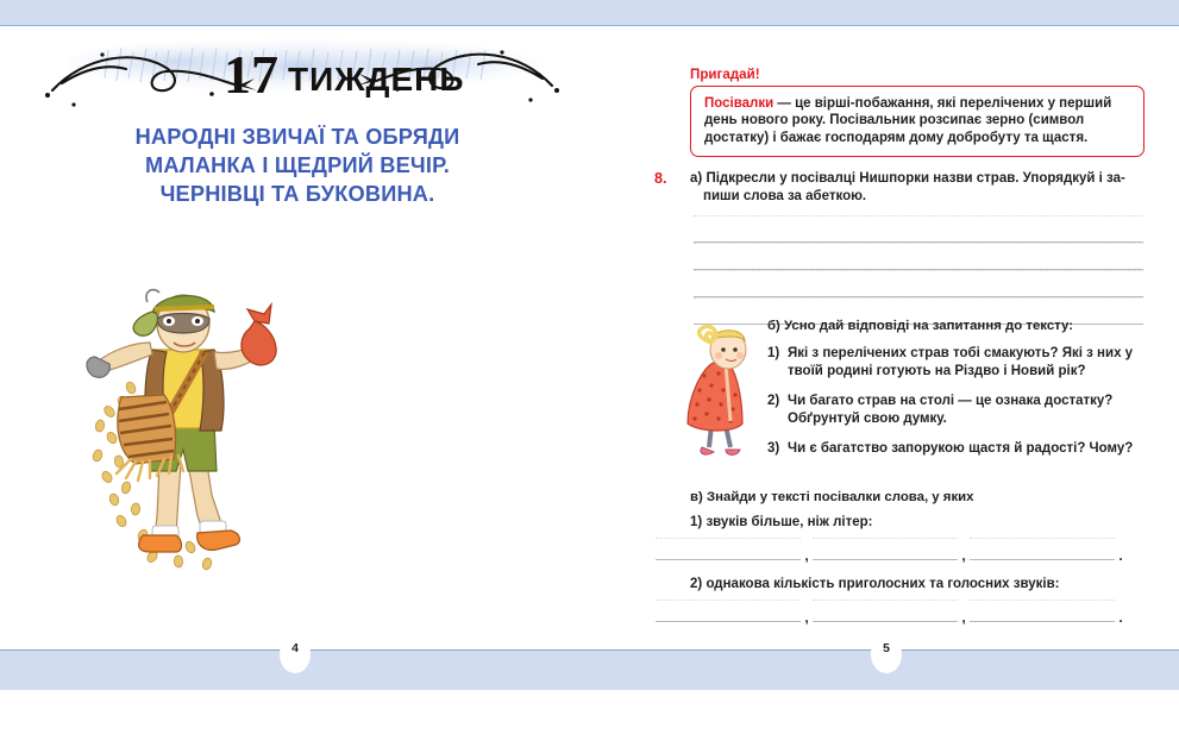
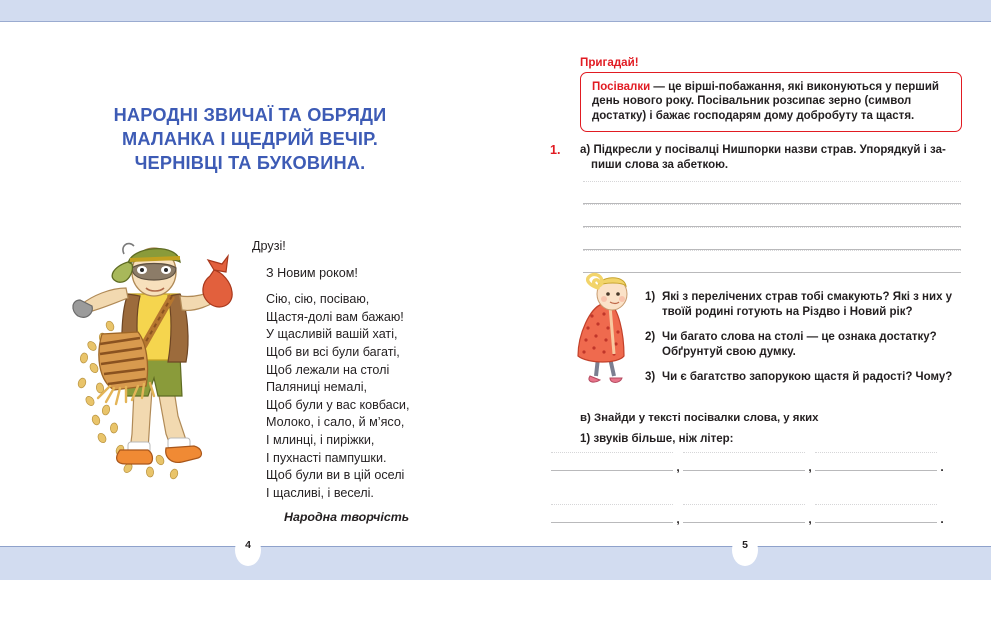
- 17
- ТИЖДЕНЬ
  НАРОДНІ ЗВИЧАЇ ТА ОБРЯДИ
  МАЛАНКА І ЩЕДРИЙ ВЕЧІР.
  ЧЕРНІВЦІ ТА БУКОВИНА.
+ Друзі!
+ З Новим роком!
+ Сію, сію, посіваю,
+ Щастя-долі вам бажаю!
+ У щасливій вашій хаті,
+ Щоб ви всі були багаті,
+ Щоб лежали на столі
+ Паляниці немалі,
+ Щоб були у вас ковбаси,
+ Молоко, і сало, й м’ясо,
+ І млинці, і пиріжки,
+ І пухнасті пампушки.
+ Щоб були ви в цій оселі
+ І щасливі, і веселі.
+ Народна творчість
  Пригадай!
- Посівалки — це вірші-побажання, які перелічених у перший день нового року. Посівальник розсипає зерно (символ достатку) і бажає господарям дому добробуту та щастя.
+ Посівалки — це вірші-побажання, які виконуються у перший день нового року. Посівальник розсипає зерно (символ достатку) і бажає господарям дому добробуту та щастя.
- 8.
+ 1.
  а) Підкресли у посівалці Нишпорки назви страв. Упорядкуй і за-
  пиши слова за абеткою.
- б) Усно дай відповіді на запитання до тексту:
  1)
  Які з перелічених страв тобі смакують? Які з них у твоїй родині готують на Різдво і Новий рік?
  2)
- Чи багато страв на столі — це ознака достатку? Обґрунтуй свою думку.
+ Чи багато слова на столі — це ознака достатку? Обґрунтуй свою думку.
  3)
  Чи є багатство запорукою щастя й радості? Чому?
  в) Знайди у тексті посівалки слова, у яких
  1) звуків більше, ніж літер:
  ,
  ,
  .
- 2) однакова кількість приголосних та голосних звуків:
  ,
  ,
  .
  4
  5
